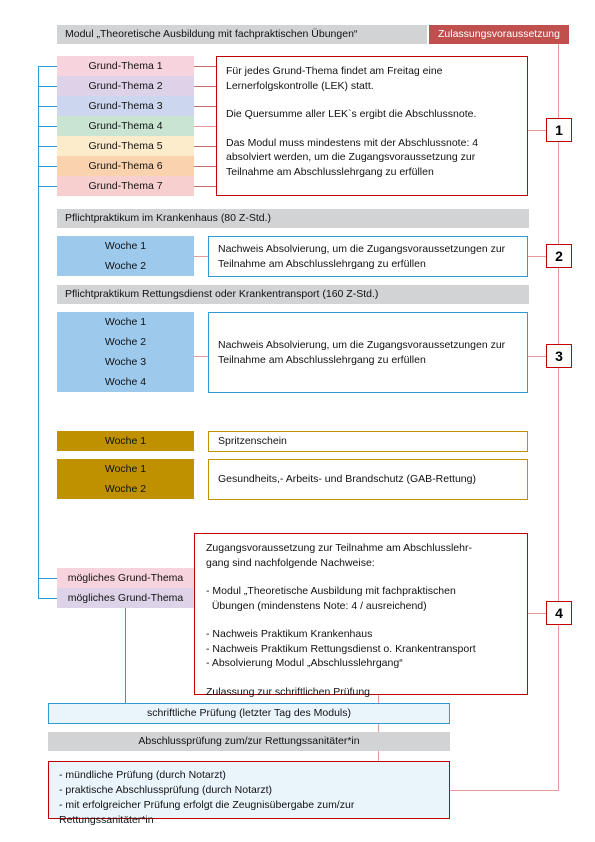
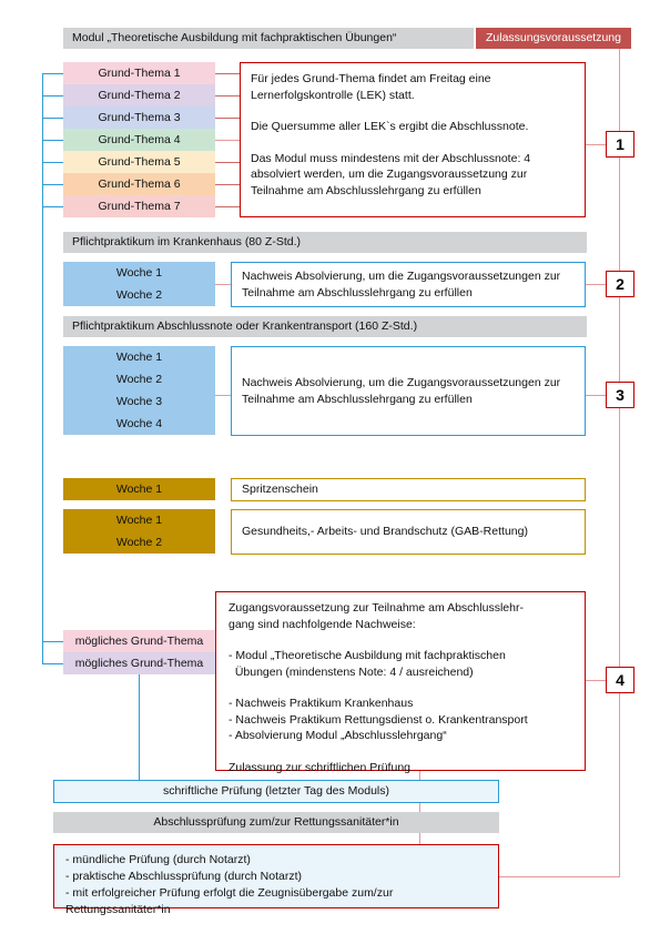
  Modul „Theoretische Ausbildung mit fachpraktischen Übungen“
  Zulassungsvoraussetzung
  Grund-Thema 1
  Grund-Thema 2
  Grund-Thema 3
  Grund-Thema 4
  Grund-Thema 5
  Grund-Thema 6
  Grund-Thema 7
  Für jedes Grund-Thema findet am Freitag eine Lernerfolgskontrolle (LEK) statt.
  Die Quersumme aller LEK`s ergibt die Abschlussnote.
  Das Modul muss mindestens mit der Abschlussnote: 4 absolviert werden, um die Zugangsvoraussetzung zur Teilnahme am Abschlusslehrgang zu erfüllen
  1
  Pflichtpraktikum im Krankenhaus (80 Z-Std.)
  Woche 1
  Woche 2
  Nachweis Absolvierung, um die Zugangsvoraussetzungen zur Teilnahme am Abschlusslehrgang zu erfüllen
  2
- Pflichtpraktikum Rettungsdienst oder Krankentransport (160 Z-Std.)
+ Pflichtpraktikum Abschlussnote oder Krankentransport (160 Z-Std.)
  Woche 1
  Woche 2
  Woche 3
  Woche 4
  Nachweis Absolvierung, um die Zugangsvoraussetzungen zur Teilnahme am Abschlusslehrgang zu erfüllen
  3
  Woche 1
  Spritzenschein
  Woche 1
  Woche 2
  Gesundheits,- Arbeits- und Brandschutz (GAB-Rettung)
  mögliches Grund-Thema
  mögliches Grund-Thema
  Zugangsvoraussetzung zur Teilnahme am Abschlusslehr-
  gang sind nachfolgende Nachweise:
  - Modul „Theoretische Ausbildung mit fachpraktischen
  Übungen (mindenstens Note: 4 / ausreichend)
  - Nachweis Praktikum Krankenhaus
  - Nachweis Praktikum Rettungsdienst o. Krankentransport
  - Absolvierung Modul „Abschlusslehrgang“
  Zulassung zur schriftlichen Prüfung
  4
  schriftliche Prüfung (letzter Tag des Moduls)
  Abschlussprüfung zum/zur Rettungssanitäter*in
  - mündliche Prüfung (durch Notarzt)
  - praktische Abschlussprüfung (durch Notarzt)
  - mit erfolgreicher Prüfung erfolgt die Zeugnisübergabe zum/zur Rettungssanitäter*in
